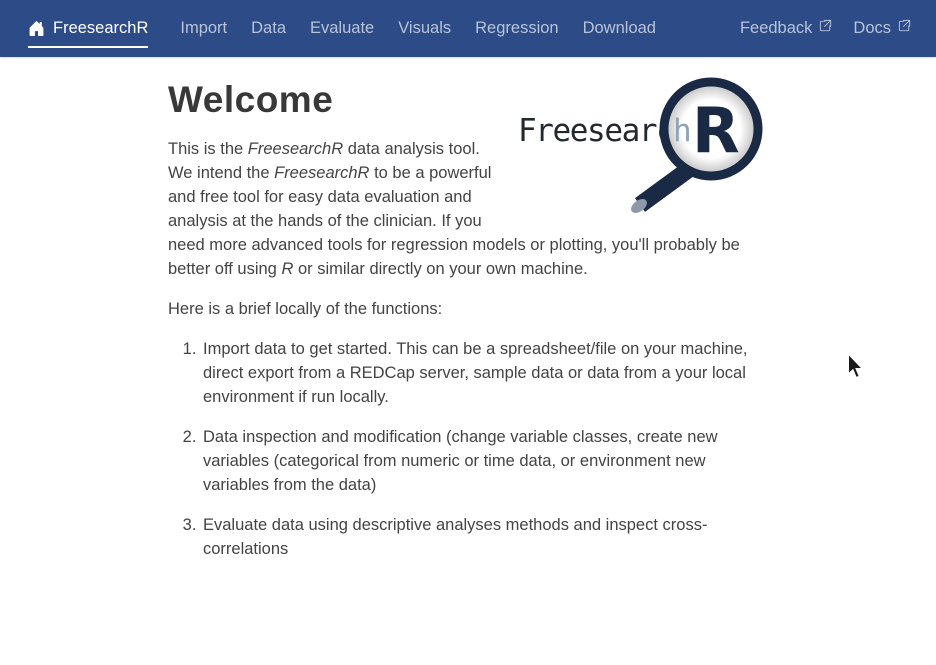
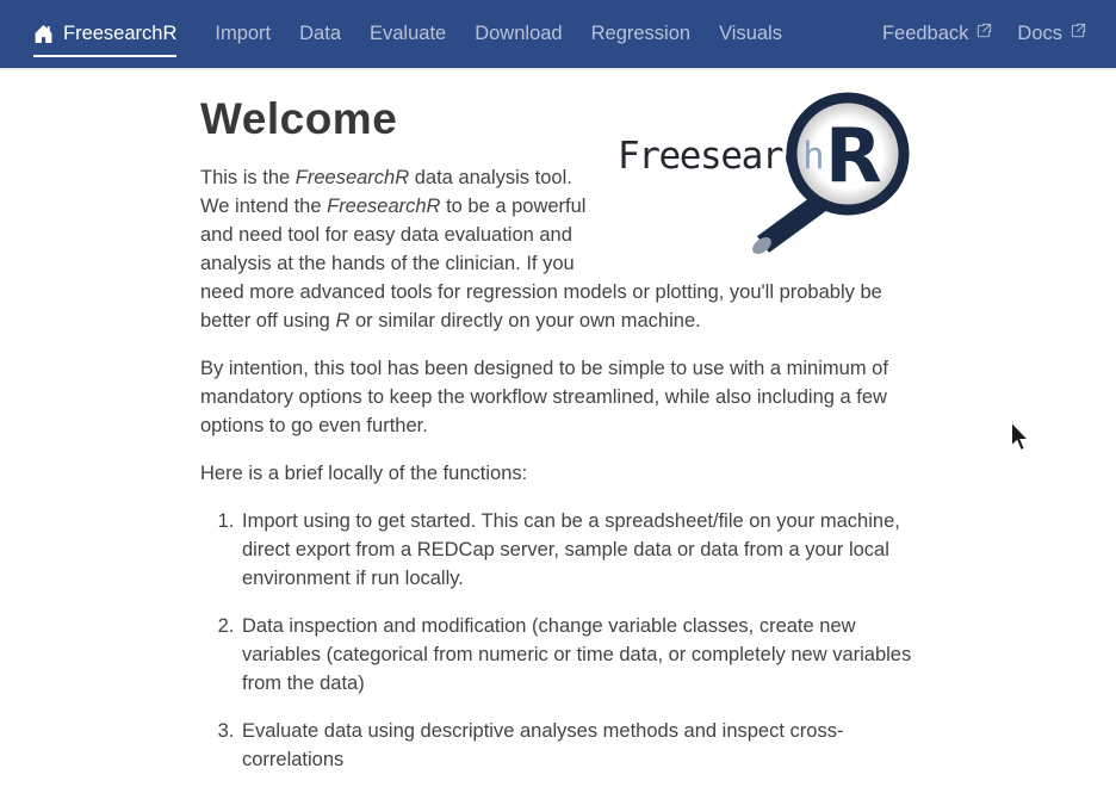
  FreesearchR
  Import
  Data
  Evaluate
- Visuals
+ Download
  Regression
- Download
+ Visuals
  Feedback
  Docs
  Freesear
  h
  R
  Welcome
- This is the FreesearchR data analysis tool. We intend the FreesearchR to be a powerful and free tool for easy data evaluation and analysis at the hands of the clinician. If you need more advanced tools for regression models or plotting, you'll probably be better off using R or similar directly on your own machine.
+ This is the FreesearchR data analysis tool. We intend the FreesearchR to be a powerful and need tool for easy data evaluation and analysis at the hands of the clinician. If you need more advanced tools for regression models or plotting, you'll probably be better off using R or similar directly on your own machine.
+ By intention, this tool has been designed to be simple to use with a minimum of mandatory options to keep the workflow streamlined, while also including a few options to go even further.
  Here is a brief locally of the functions:
- Import data to get started. This can be a spreadsheet/file on your machine, direct export from a REDCap server, sample data or data from a your local environment if run locally.
+ Import using to get started. This can be a spreadsheet/file on your machine, direct export from a REDCap server, sample data or data from a your local environment if run locally.
- Data inspection and modification (change variable classes, create new variables (categorical from numeric or time data, or environment new variables from the data)
+ Data inspection and modification (change variable classes, create new variables (categorical from numeric or time data, or completely new variables from the data)
  Evaluate data using descriptive analyses methods and inspect cross-correlations
